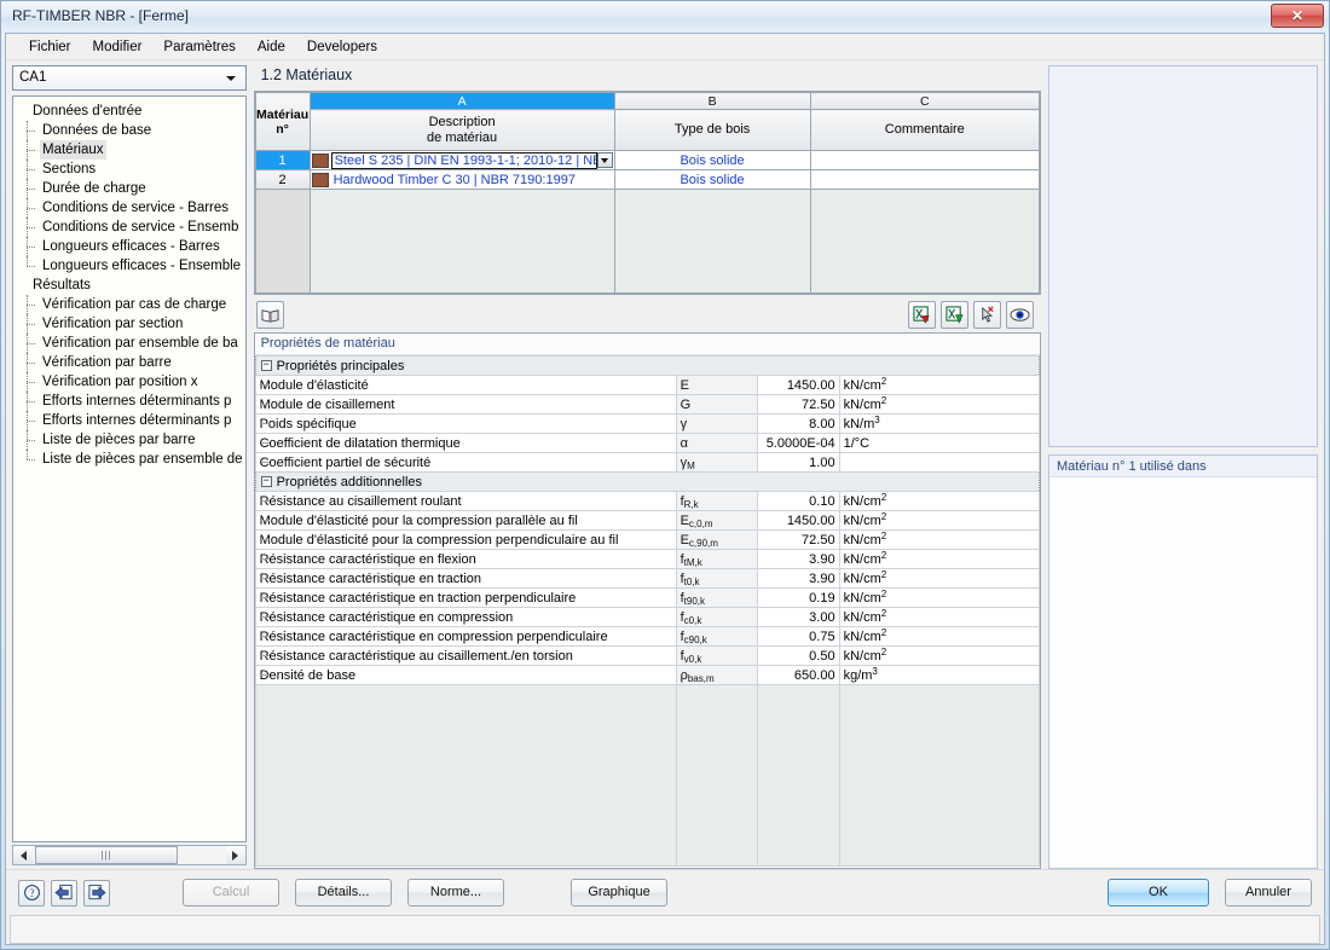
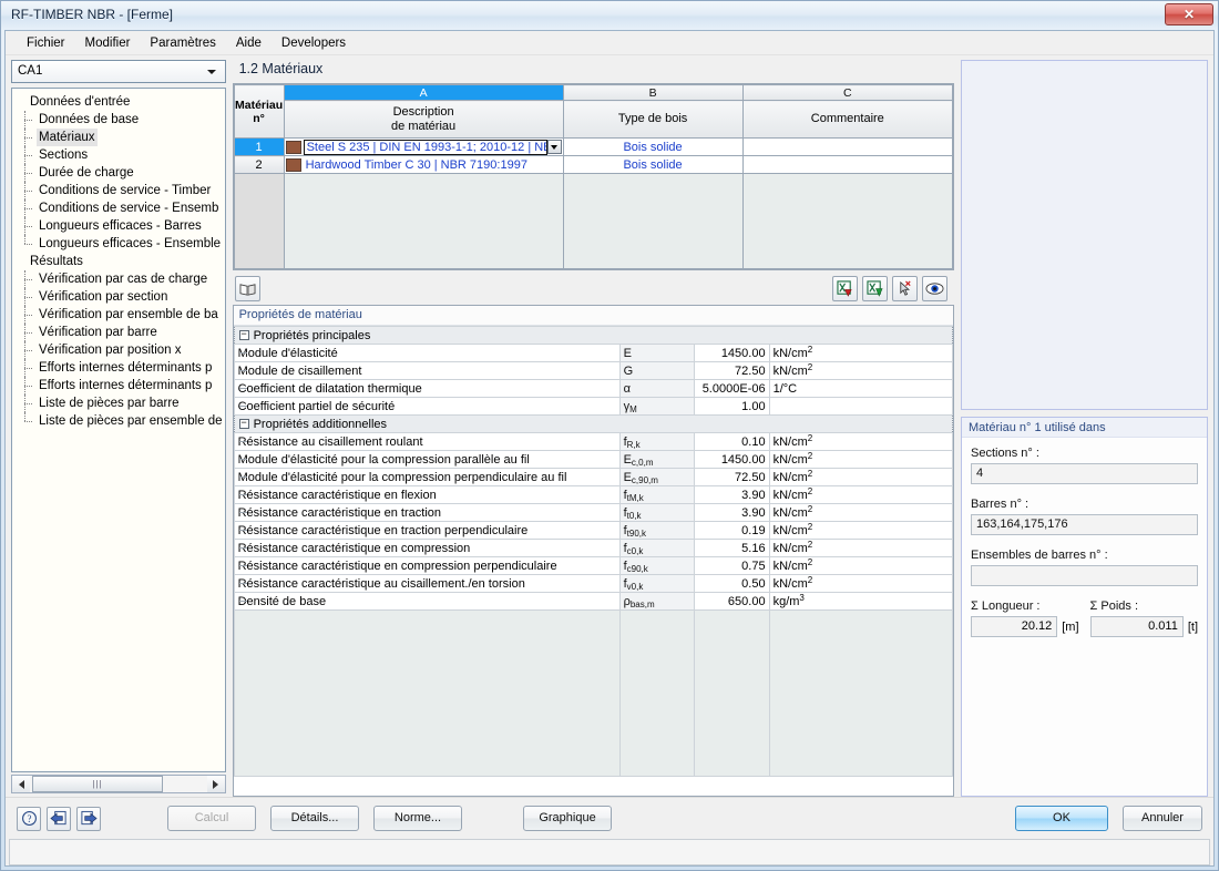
  RF-TIMBER NBR - [Ferme]
  ✕
  Fichier
  Modifier
  Paramètres
  Aide
  Developers
  CA1
  Données d'entrée
  Données de base
  Matériaux
  Sections
  Durée de charge
- Conditions de service - Barres
+ Conditions de service - Timber
  Conditions de service - Ensemb
  Longueurs efficaces - Barres
  Longueurs efficaces - Ensemble
  Résultats
  Vérification par cas de charge
  Vérification par section
  Vérification par ensemble de ba
  Vérification par barre
  Vérification par position x
  Efforts internes déterminants p
  Efforts internes déterminants p
  Liste de pièces par barre
  Liste de pièces par ensemble de
  |||
  1.2 Matériaux
  Matériau n°	A	B	C
  Description de matériau	Type de bois	Commentaire
  1	Steel S 235 | DIN EN 1993-1-1; 2010-12 | N	Bois solide
  2	Hardwood Timber C 30 | NBR 7190:1997	Bois solide
  Propriétés de matériau
  − Propriétés principales
  Module d'élasticité	E	1450.00	kN/cm2
  Module de cisaillement	G	72.50	kN/cm2
- Poids spécifique	γ	8.00	kN/m3
- Coefficient de dilatation thermique	α	5.0000E-04	1/°C
+ Coefficient de dilatation thermique	α	5.0000E-06	1/°C
  Coefficient partiel de sécurité	γM	1.00
  − Propriétés additionnelles
  Résistance au cisaillement roulant	fR,k	0.10	kN/cm2
  Module d'élasticité pour la compression parallèle au fil	Ec,0,m	1450.00	kN/cm2
  Module d'élasticité pour la compression perpendiculaire au fil	Ec,90,m	72.50	kN/cm2
  Résistance caractéristique en flexion	ftM,k	3.90	kN/cm2
  Résistance caractéristique en traction	ft0,k	3.90	kN/cm2
  Résistance caractéristique en traction perpendiculaire	ft90,k	0.19	kN/cm2
- Résistance caractéristique en compression	fc0,k	3.00	kN/cm2
+ Résistance caractéristique en compression	fc0,k	5.16	kN/cm2
  Résistance caractéristique en compression perpendiculaire	fc90,k	0.75	kN/cm2
  Résistance caractéristique au cisaillement./en torsion	fv0,k	0.50	kN/cm2
  Densité de base	ρbas,m	650.00	kg/m3
  Matériau n° 1 utilisé dans
+ Sections n° :
+ 4
+ Barres n° :
+ 163,164,175,176
+ Ensembles de barres n° :
+ Σ Longueur :
+ 20.12
+ [m]
+ Σ Poids :
+ 0.011
+ [t]
  ?
  Calcul
  Détails...
  Norme...
  Graphique
  OK
  Annuler
